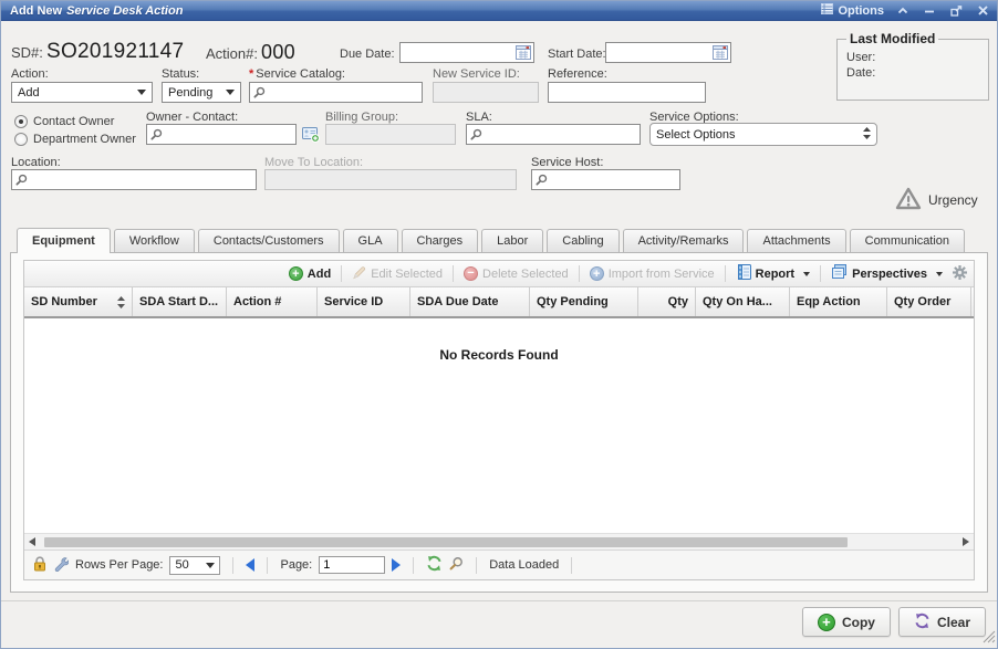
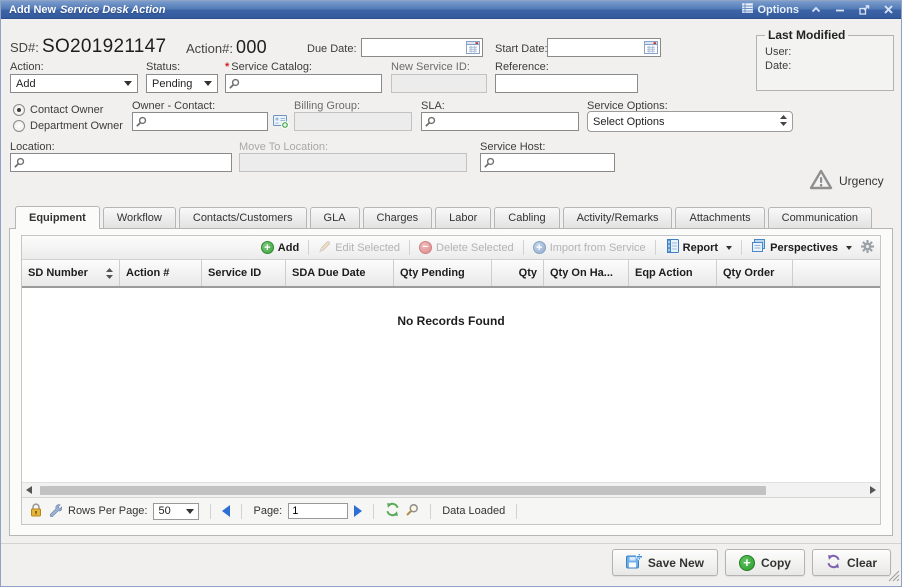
  Add New Service Desk Action
  Options
  SD#: SO201921147
  Action#: 000
  Due Date:
  Start Date
  Last Modified
  User:
  Date:
  Action:
  Status:
  * Service Catalog:
  New Service ID:
  Reference:
  Add
  Pending
  Contact Owner
  Department Owner
  Owner - Contact:
  Billing Group:
  SLA:
  Service Options:
  Select Options
  Location:
  Move To Location:
  Service Host:
  Urgency
  Equipment
  Workflow
  Contacts/Customers
  GLA
  Charges
  Labor
  Cabling
  Activity/Remarks
  Attachments
  Communication
  +
  Add
  Edit Selected
  −
  Delete Selected
  +
  Import from Service
  Report
  Perspectives
  SD Number
- SDA Start D...
  Action #
  Service ID
  SDA Due Date
  Qty Pending
  Qty
  Qty On Ha...
  Eqp Action
  Qty Order
  No Records Found
  Rows Per Page:
  50
  Page:
  1
  Data Loaded
+ Save New
  +
  Copy
  Clear
